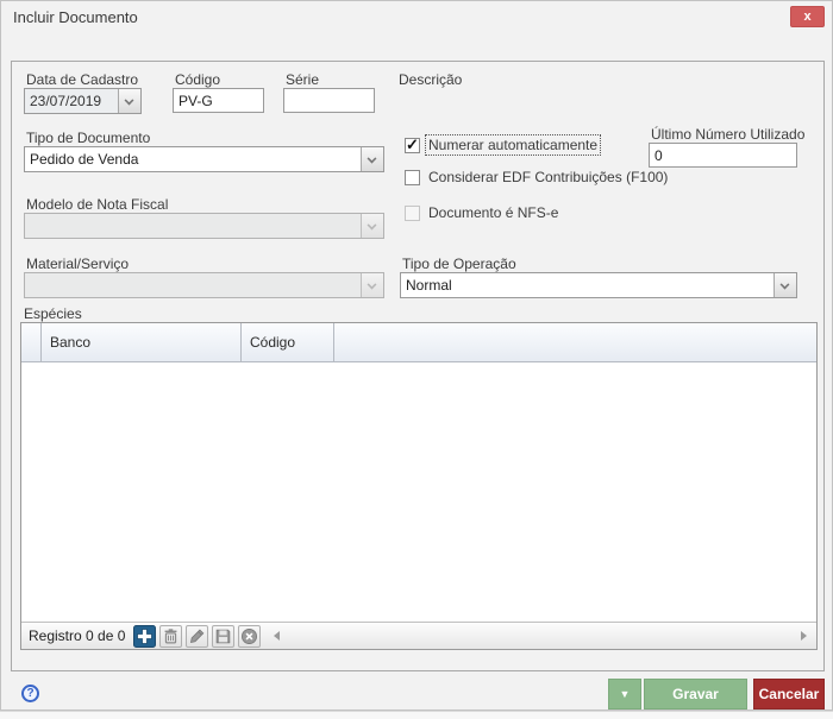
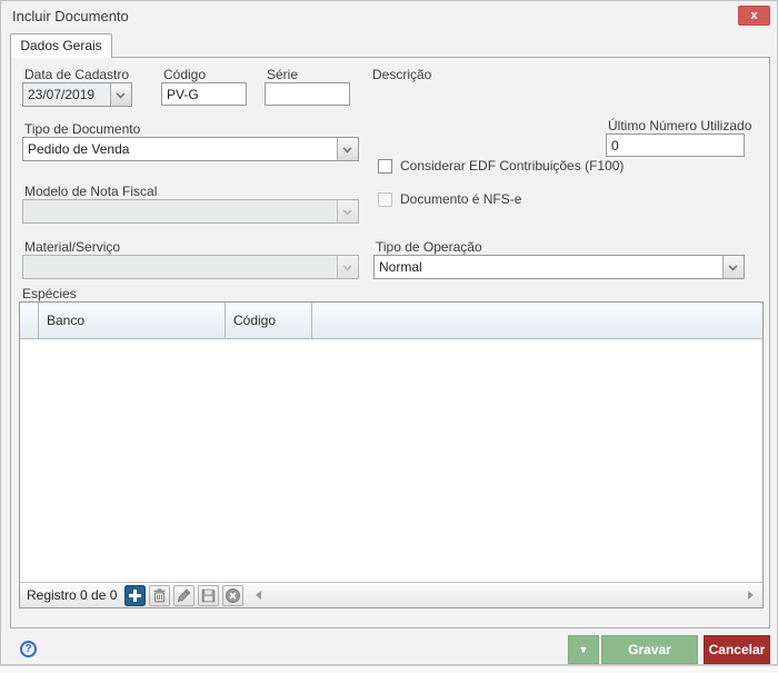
  Incluir Documento
  x
+ Dados Gerais
  Data de Cadastro
  23/07/2019
  Código
  PV-G
  Série
  Descrição
  Tipo de Documento
  Pedido de Venda
- Numerar automaticamente
  Último Número Utilizado
  0
  Considerar EDF Contribuições (F100)
  Documento é NFS-e
  Modelo de Nota Fiscal
  Material/Serviço
  Tipo de Operação
  Normal
  Espécies
  Banco
  Código
  Registro 0 de 0
  ?
  ▼
  Gravar
  Cancelar
